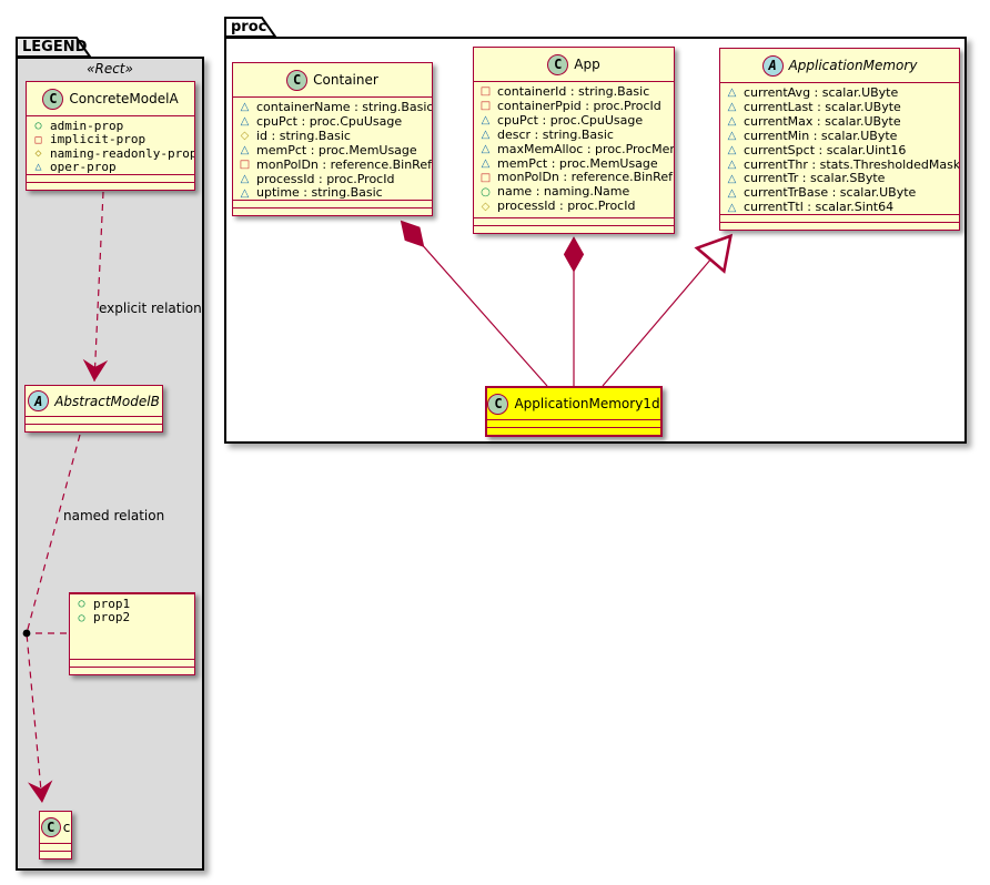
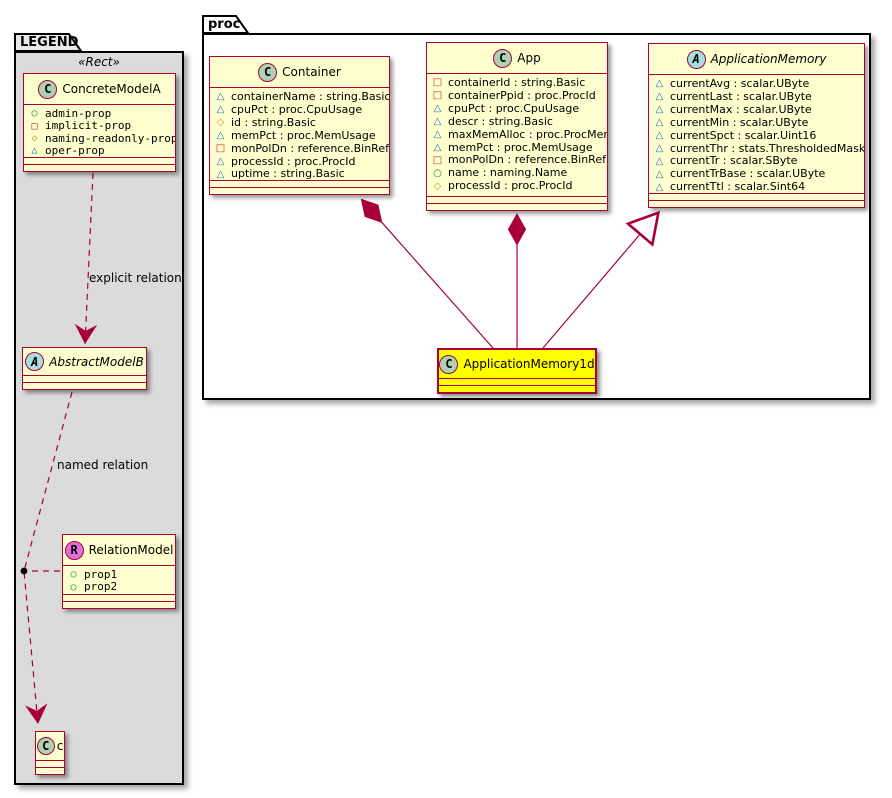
  LEGEND
  «Rect»
  proc
  explicit relation
  named relation
  C
  ConcreteModelA
  ○
  admin-prop
  □
  implicit-prop
  ◇
  naming-readonly-prop
  △
  oper-prop
  A
  AbstractModelB
+ R
+ RelationModel
  ○
  prop1
  ○
  prop2
  C
  c
  C
  Container
  △
  containerName : string.Basic
  △
  cpuPct : proc.CpuUsage
  ◇
  id : string.Basic
  △
  memPct : proc.MemUsage
  □
  monPolDn : reference.BinRef
  △
  processId : proc.ProcId
  △
  uptime : string.Basic
  C
  App
  □
  containerId : string.Basic
  □
  containerPpid : proc.ProcId
  △
  cpuPct : proc.CpuUsage
  △
  descr : string.Basic
  △
  maxMemAlloc : proc.ProcMe
  △
  memPct : proc.MemUsage
  □
  monPolDn : reference.BinRef
  ○
  name : naming.Name
  ◇
  processId : proc.ProcId
  A
  ApplicationMemory
  △
  currentAvg : scalar.UByte
  △
  currentLast : scalar.UByte
  △
  currentMax : scalar.UByte
  △
  currentMin : scalar.UByte
  △
  currentSpct : scalar.Uint16
  △
  currentThr : stats.ThresholdedMask
  △
  currentTr : scalar.SByte
  △
  currentTrBase : scalar.UByte
  △
  currentTtl : scalar.Sint64
  C
  ApplicationMemory1d
